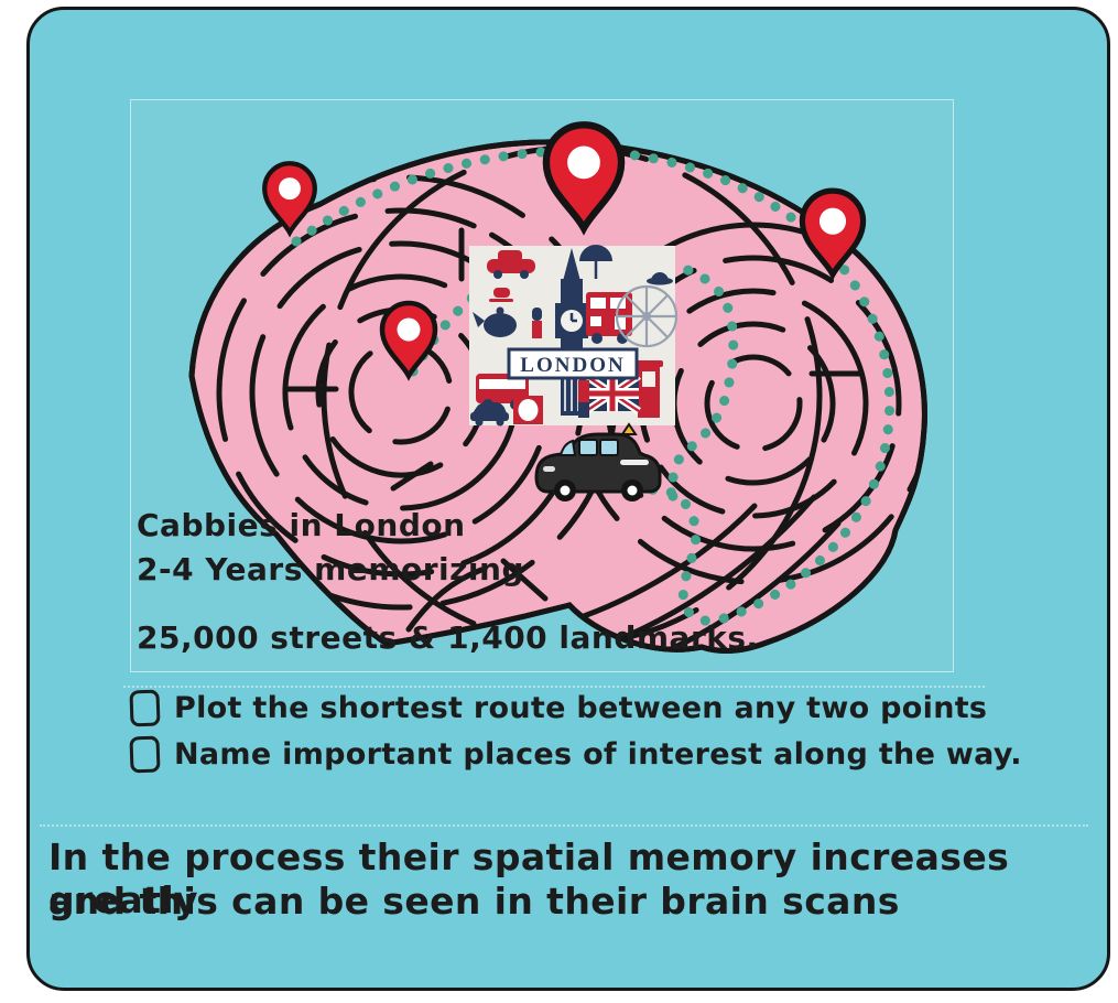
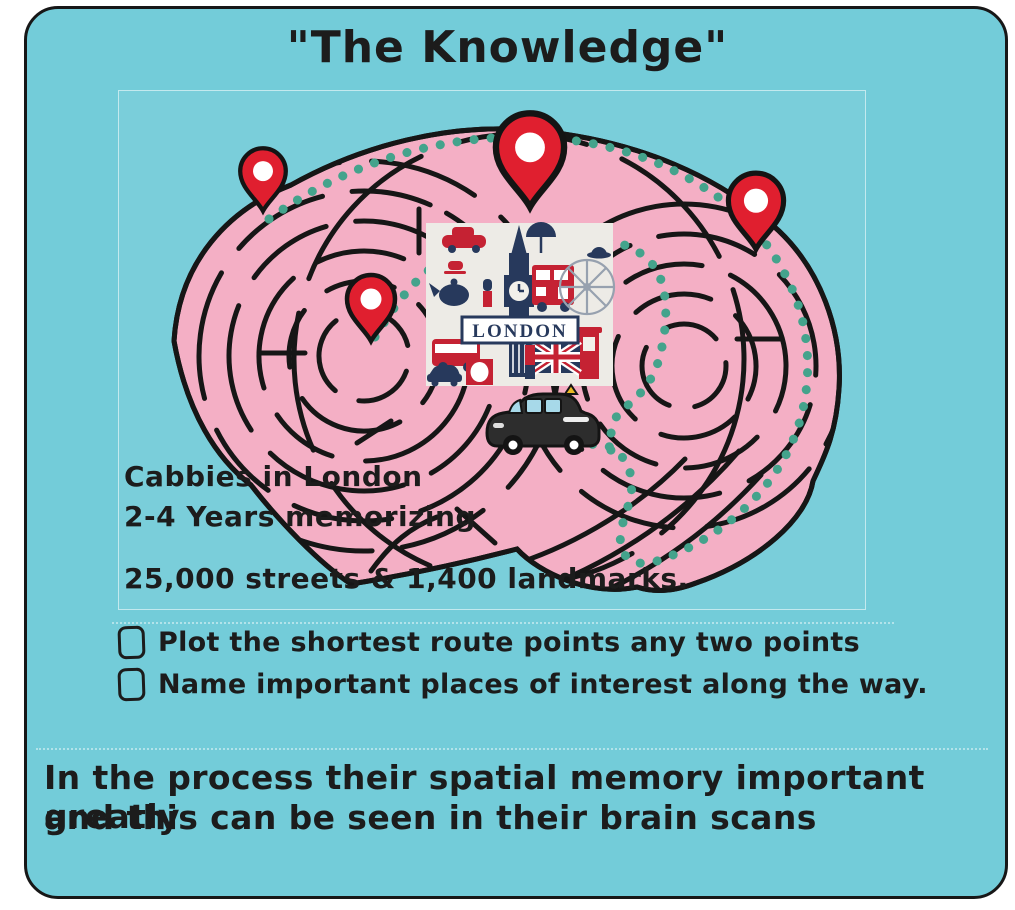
+ "The Knowledge"
  LONDON
  Cabbies in London
  2-4 Years memorizing
  25,000 streets & 1,400 landmarks.
- Plot the shortest route between any two points
+ Plot the shortest route points any two points
  Name important places of interest along the way.
- In the process their spatial memory increases greatly
+ In the process their spatial memory important greatly
  and this can be seen in their brain scans
